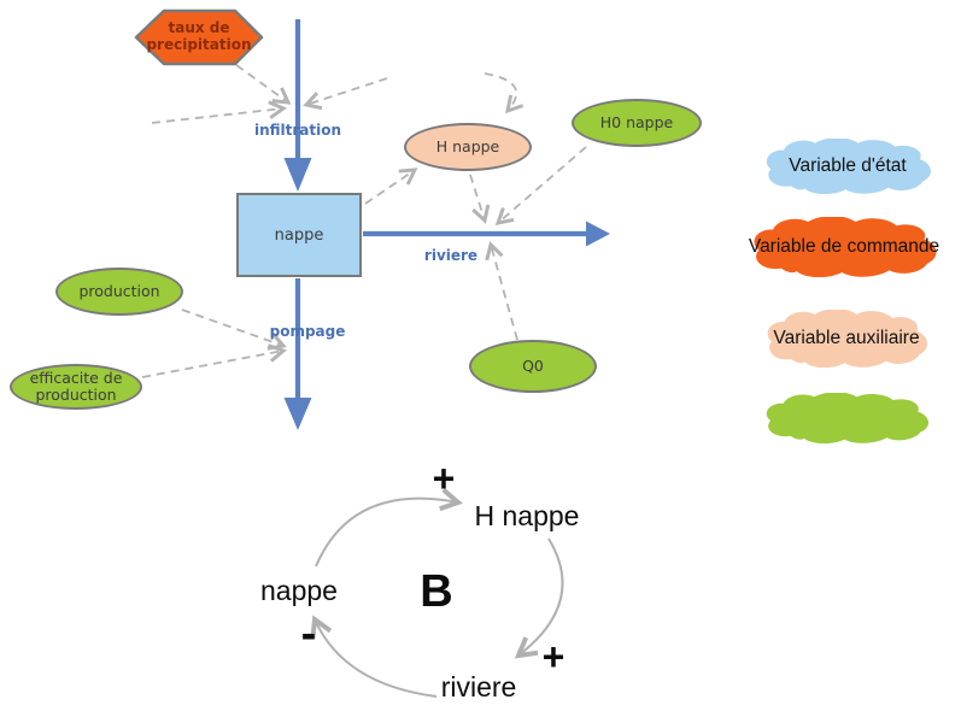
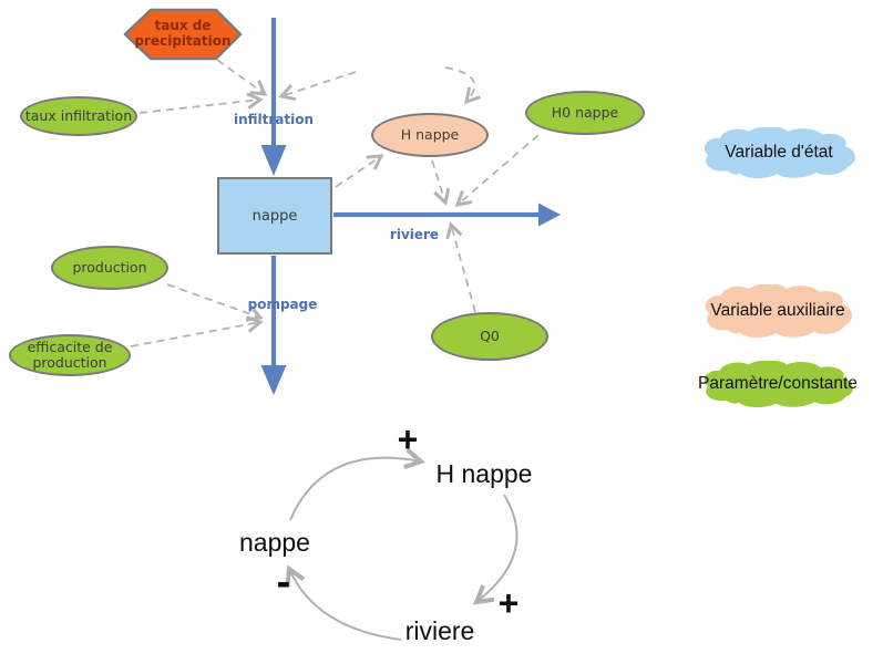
  taux de
  precipitation
+ taux infiltration
  H0 nappe
  H nappe
  production
  efficacite de
  production
  Q0
  nappe
  infiltration
  riviere
  pompage
  Variable d'état
- Variable de commande
  Variable auxiliaire
+ Paramètre/constante
  H nappe
  nappe
  riviere
- B
  +
  +
  -
